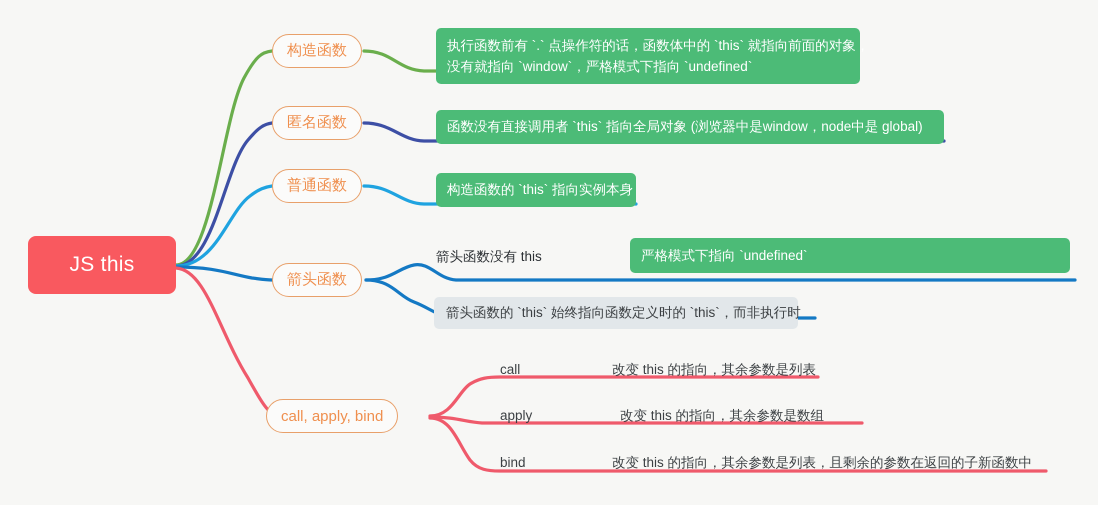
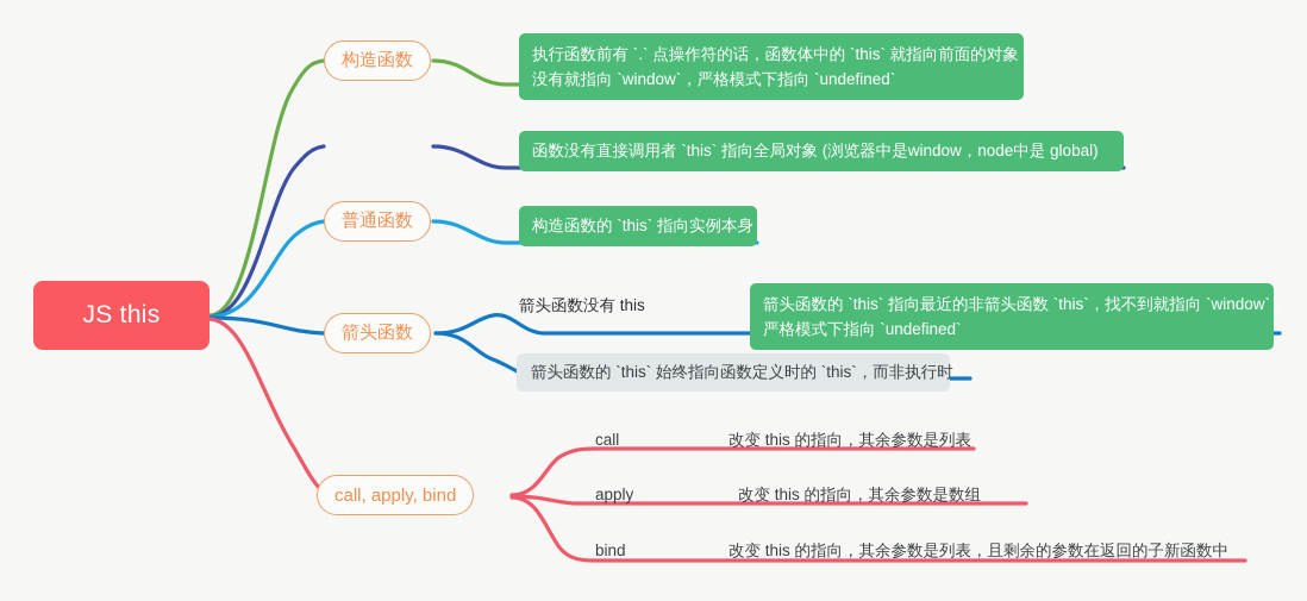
  JS this
  构造函数
  执行函数前有 `.` 点操作符的话，函数体中的 `this` 就指向前面的对象，
  没有就指向 `window`，严格模式下指向 `undefined`
- 匿名函数
  函数没有直接调用者 `this` 指向全局对象 (浏览器中是window，node中是 global)
  普通函数
  构造函数的 `this` 指向实例本身
  箭头函数
  箭头函数没有 this
+ 箭头函数的 `this` 指向最近的非箭头函数 `this`，找不到就指向 `window`，
  严格模式下指向 `undefined`
  箭头函数的 `this` 始终指向函数定义时的 `this`，而非执行时
  call, apply, bind
  call
  改变 this 的指向，其余参数是列表
  apply
  改变 this 的指向，其余参数是数组
  bind
  改变 this 的指向，其余参数是列表，且剩余的参数在返回的子新函数中
